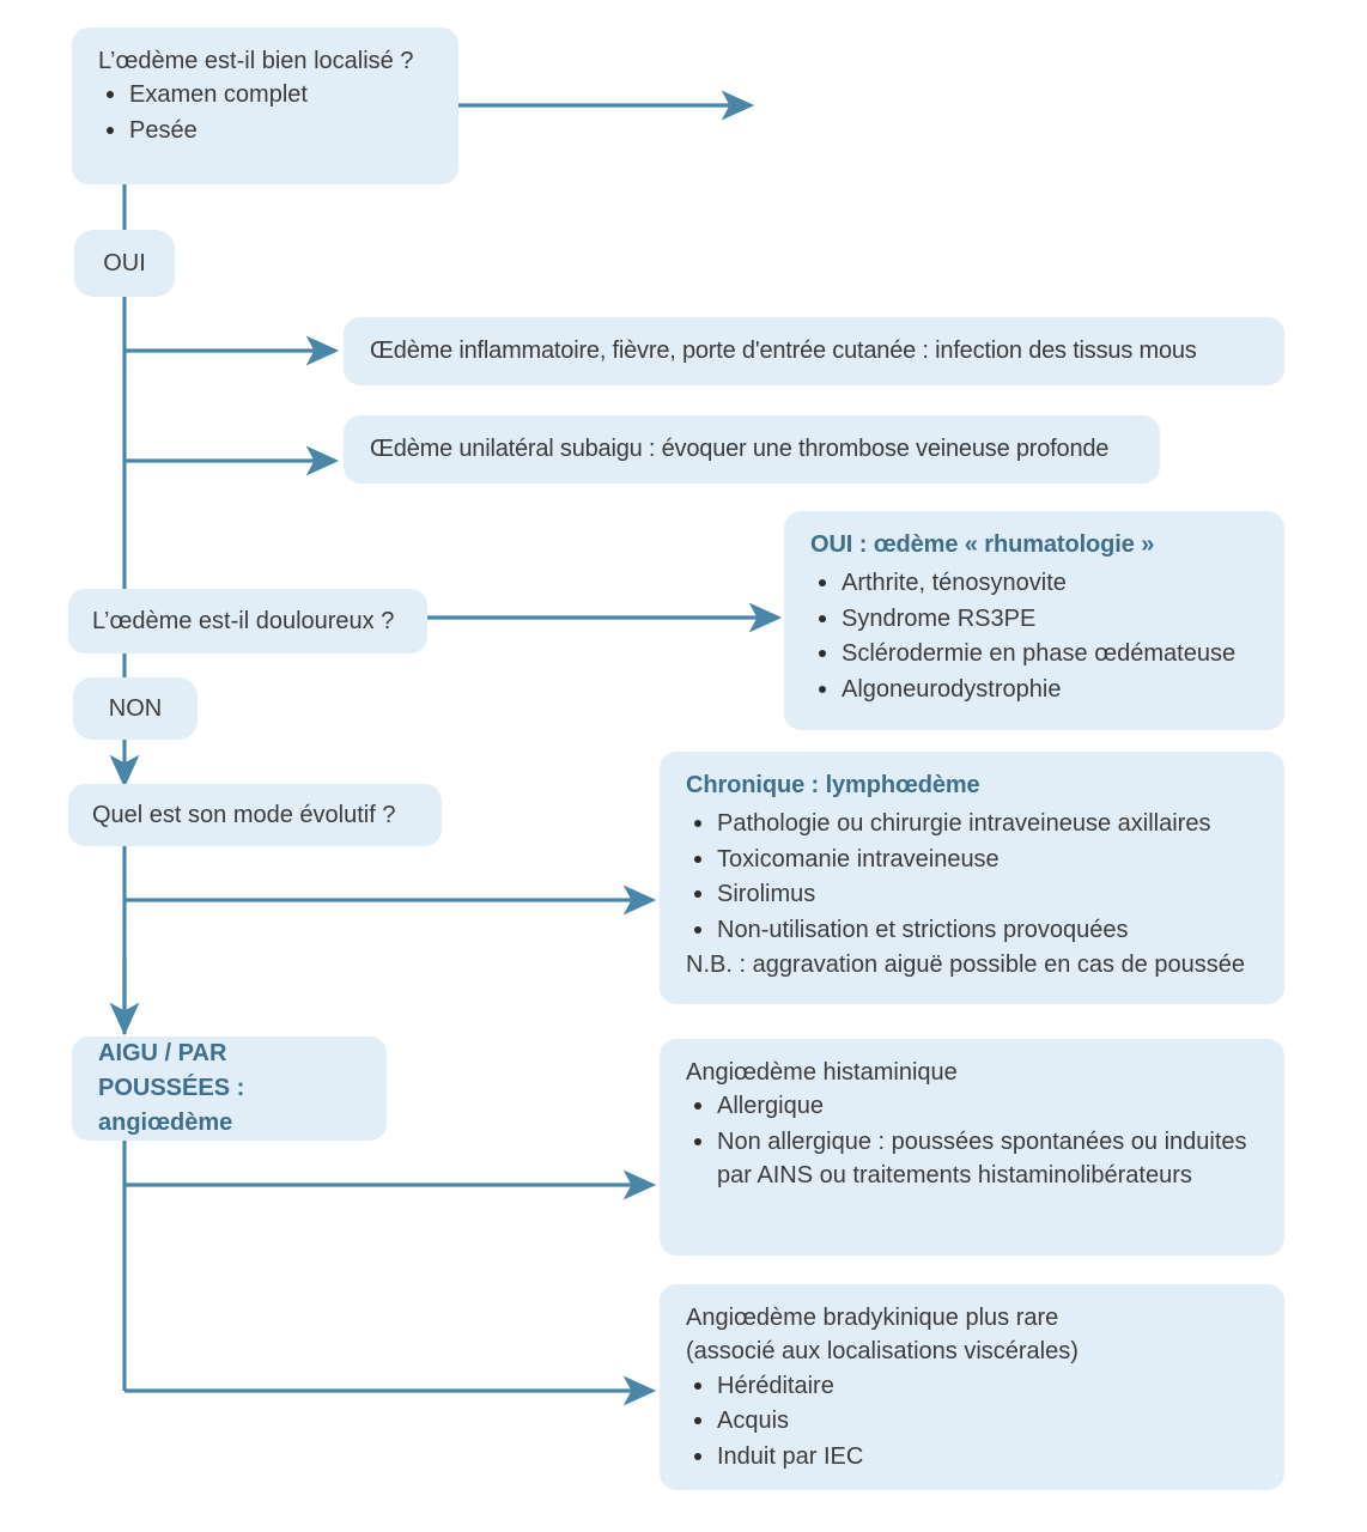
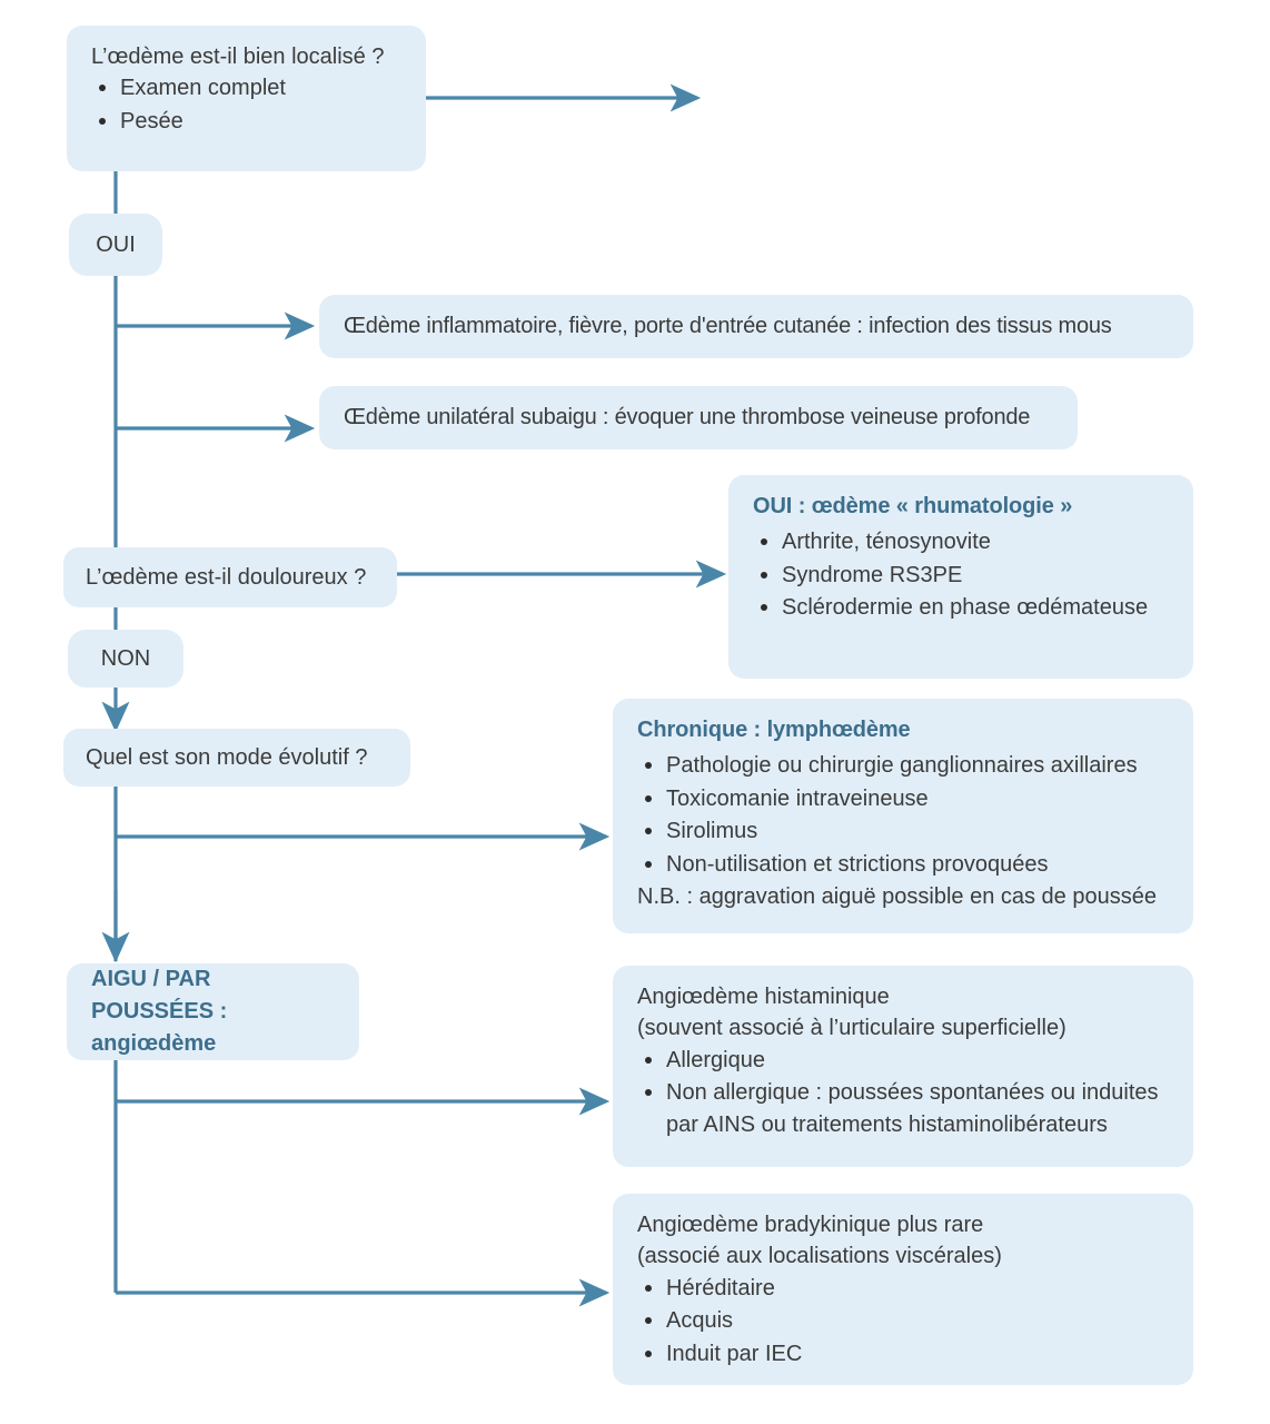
  L’œdème est-il bien localisé ?
  Examen complet
  Pesée
  OUI
  L’œdème est-il douloureux ?
  NON
  Quel est son mode évolutif ?
  AIGU / PAR POUSSÉES :
  angiœdème
  Œdème inflammatoire, fièvre, porte d'entrée cutanée : infection des tissus mous
  Œdème unilatéral subaigu : évoquer une thrombose veineuse profonde
  OUI : œdème « rhumatologie »
  Arthrite, ténosynovite
  Syndrome RS3PE
  Sclérodermie en phase œdémateuse
- Algoneurodystrophie
  Chronique : lymphœdème
- Pathologie ou chirurgie intraveineuse axillaires
+ Pathologie ou chirurgie ganglionnaires axillaires
  Toxicomanie intraveineuse
  Sirolimus
  Non-utilisation et strictions provoquées
  N.B. : aggravation aiguë possible en cas de poussée
  Angiœdème histaminique
+ (souvent associé à l’urticulaire superficielle)
  Allergique
  Non allergique : poussées spontanées ou induites par AINS ou traitements histaminolibérateurs
  Angiœdème bradykinique plus rare
  (associé aux localisations viscérales)
  Héréditaire
  Acquis
  Induit par IEC
